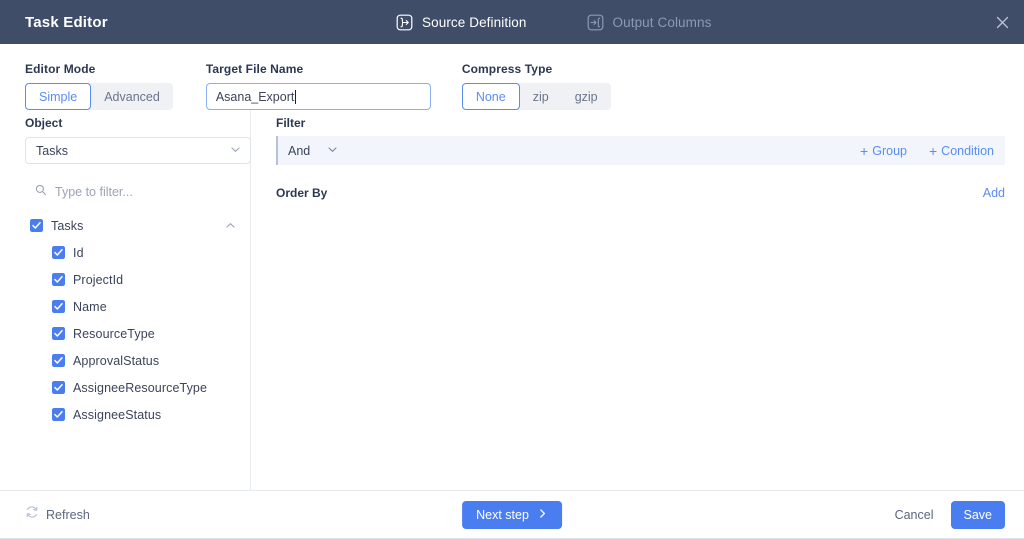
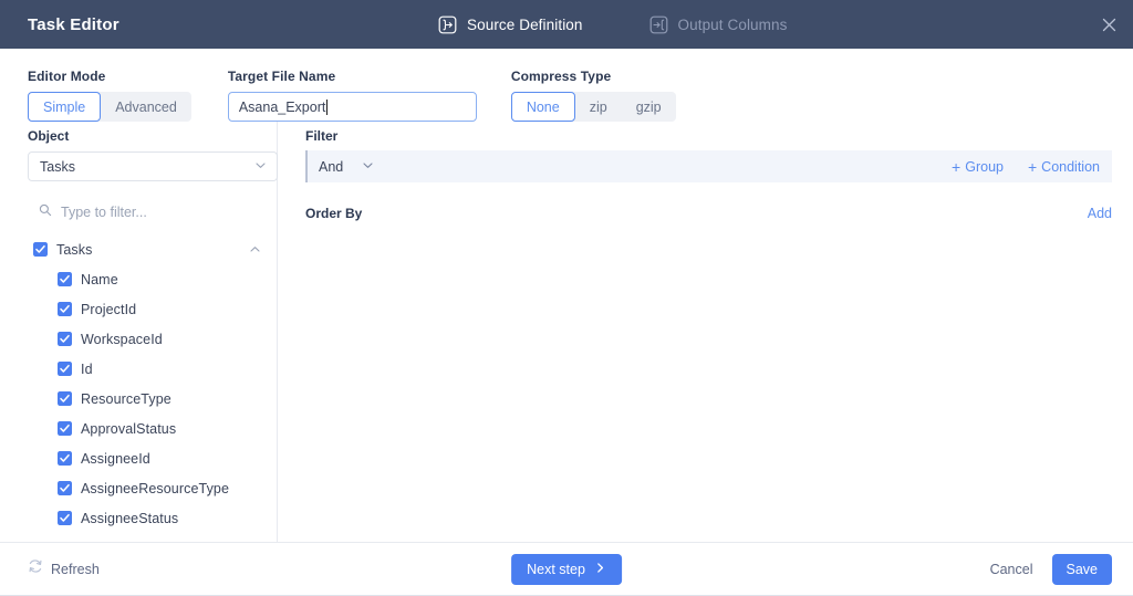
  Task Editor
  Source Definition
  Output Columns
  Editor Mode
  Simple
  Advanced
  Target File Name
  Asana_Export
  Compress Type
  None
  zip
  gzip
  Object
  Tasks
  Type to filter...
  Tasks
- Id
+ Name
  ProjectId
+ WorkspaceId
- Name
+ Id
  ResourceType
  ApprovalStatus
+ AssigneeId
  AssigneeResourceType
  AssigneeStatus
  Filter
  And
  +
  Group
  +
  Condition
  Order By
  Add
  Refresh
  Next step
  Cancel
  Save
